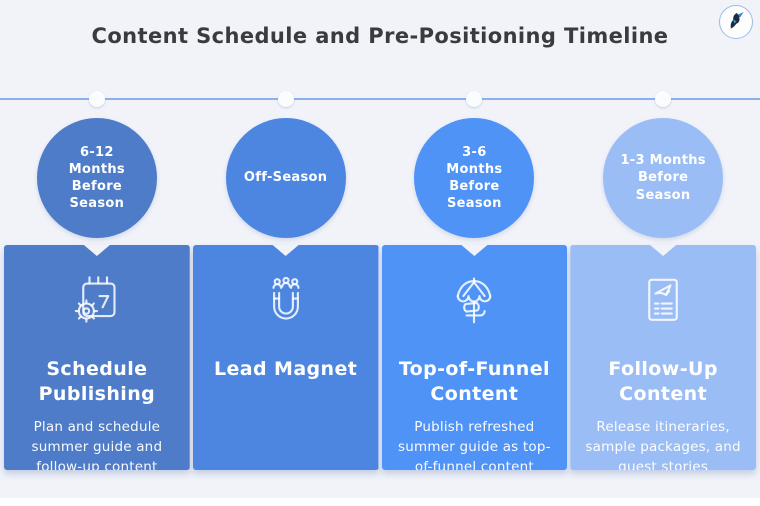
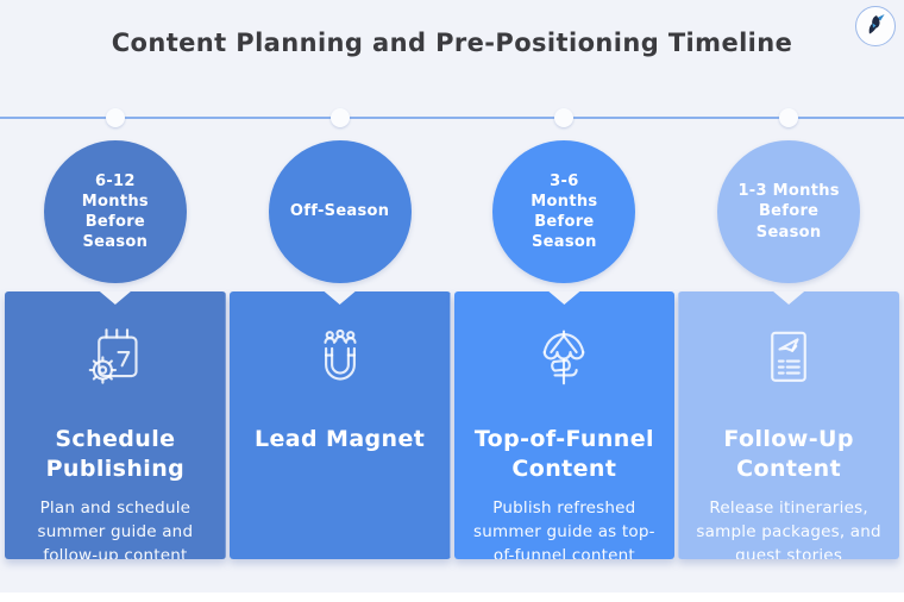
- Content Schedule and Pre-Positioning Timeline
+ Content Planning and Pre-Positioning Timeline
  6-12
  Months
  Before
  Season
  Schedule
  Publishing
  Plan and schedule
  summer guide and
  follow-up content
  Off-Season
  Lead Magnet
  3-6
  Months
  Before
  Season
  Top-of-Funnel
  Content
  Publish refreshed
  summer guide as top-
  of-funnel content
  1-3 Months
  Before
  Season
  Follow-Up
  Content
  Release itineraries,
  sample packages, and
  guest stories
